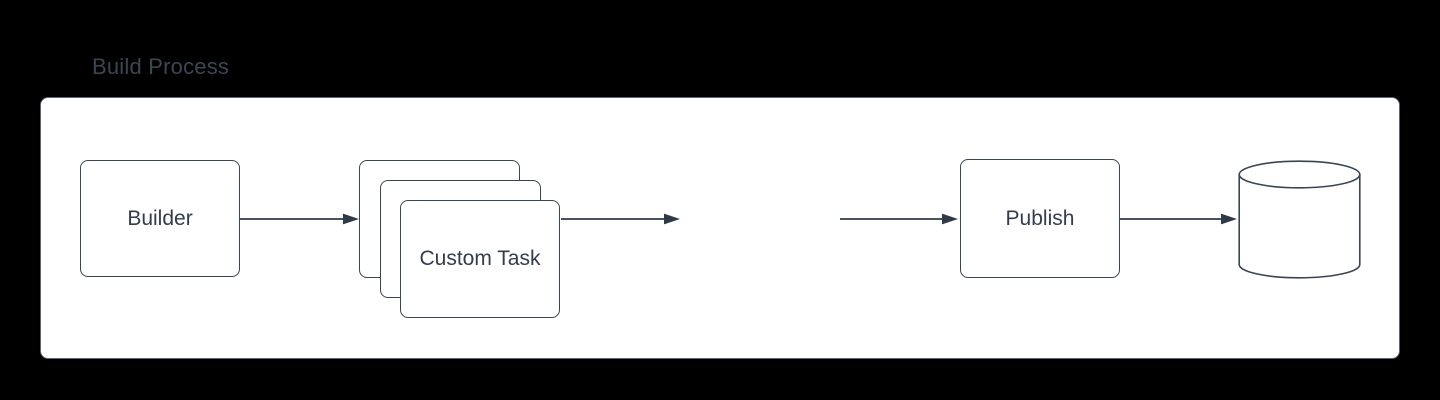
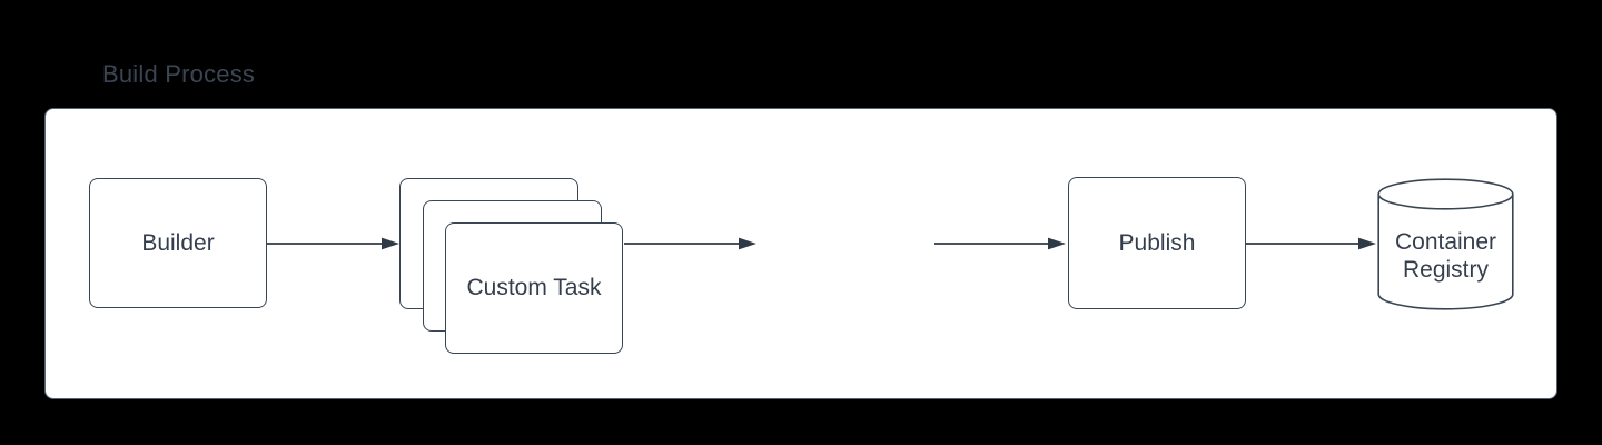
  Build Process
  Builder
  Custom Task
  Publish
+ Container Registry
